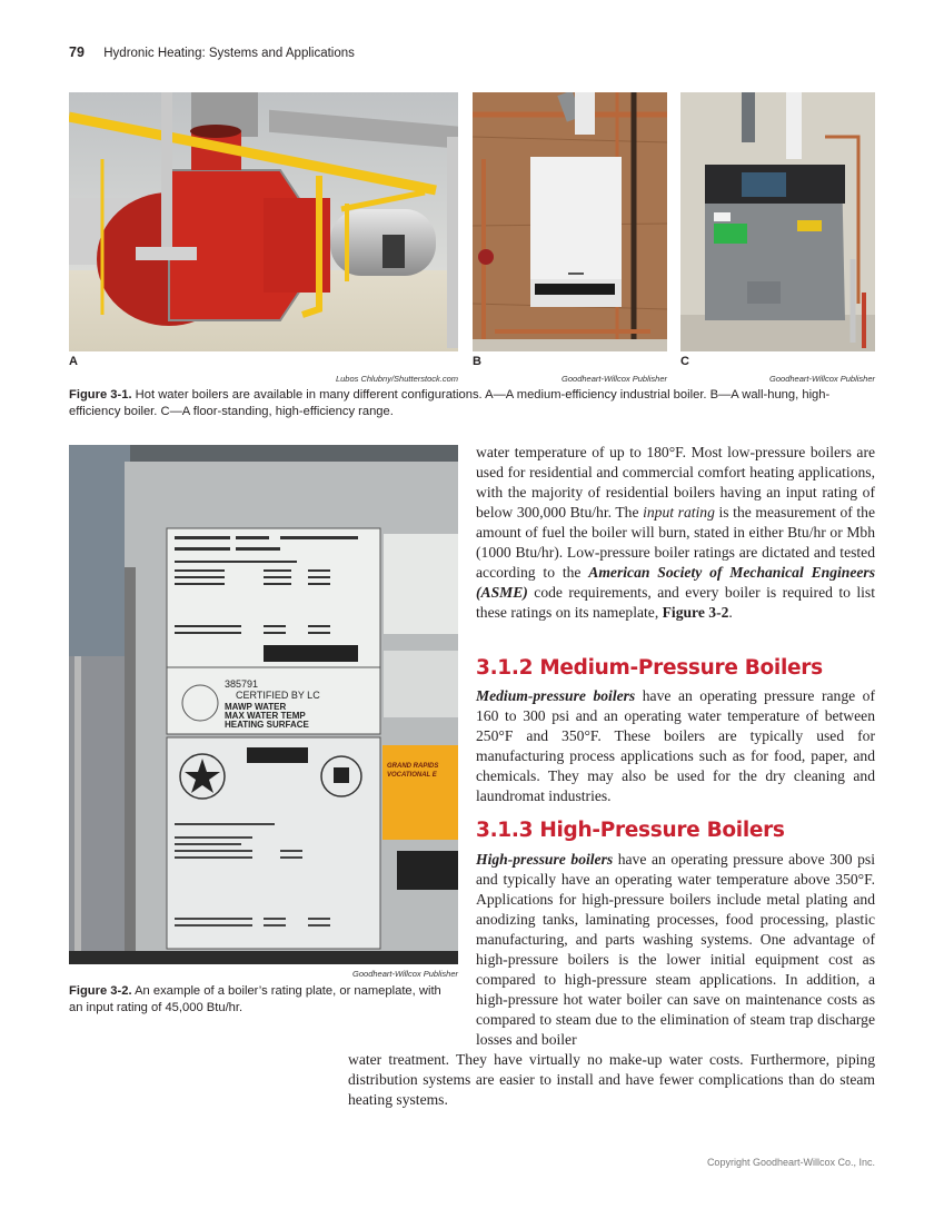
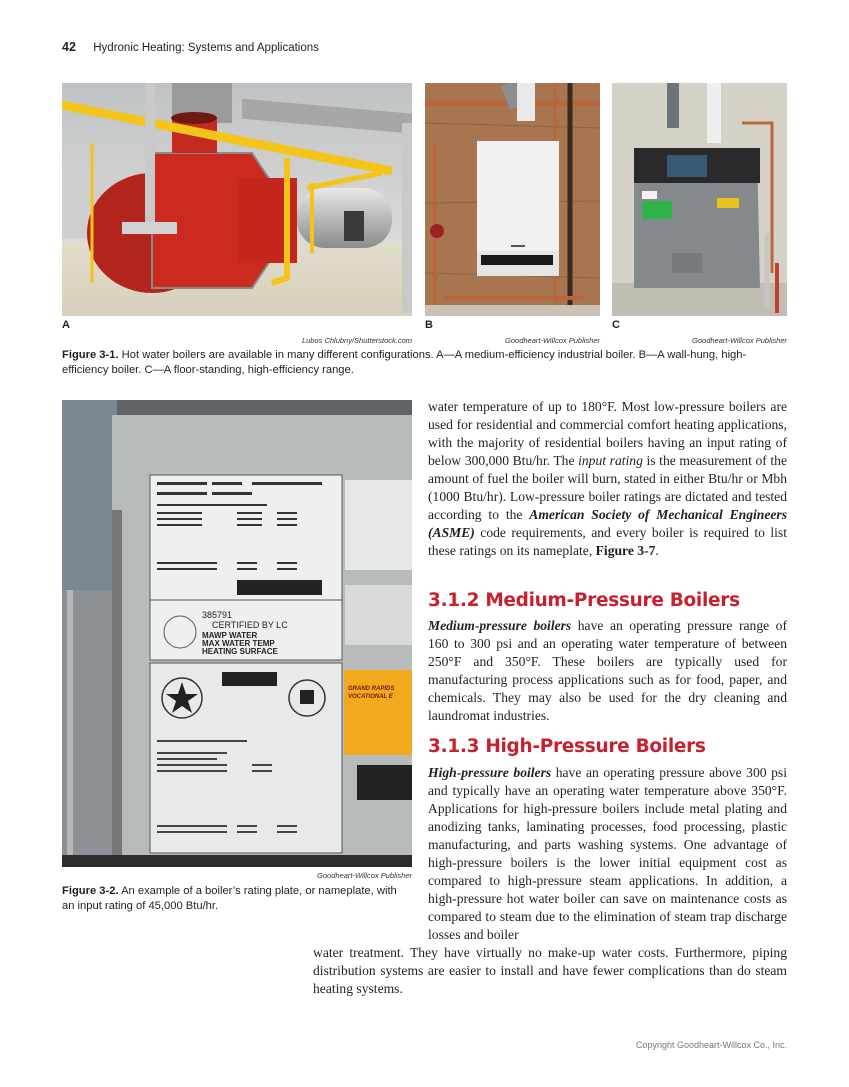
- 79 Hydronic Heating: Systems and Applications
+ 42 Hydronic Heating: Systems and Applications
  A
  Lubos Chlubny/Shutterstock.com
  B
  Goodheart-Willcox Publisher
  C
  Goodheart-Willcox Publisher
  Figure 3-1. Hot water boilers are available in many different configurations. A—A medium-efficiency industrial boiler. B—A wall-hung, high-efficiency boiler. C—A floor-standing, high-efficiency range.
  385791
  CERTIFIED BY LC
  MAWP WATER
  MAX WATER TEMP
  HEATING SURFACE
  Goodheart-Willcox Publisher
  Figure 3-2. An example of a boiler’s rating plate, or nameplate, with an input rating of 45,000 Btu/hr.
- water temperature of up to 180°F. Most low-pressure boilers are used for residential and commercial comfort heating applications, with the majority of residential boilers having an input rating of below 300,000 Btu/hr. The input rating is the measurement of the amount of fuel the boiler will burn, stated in either Btu/hr or Mbh (1000 Btu/hr). Low-pressure boiler ratings are dictated and tested according to the American Society of Mechanical Engineers (ASME) code requirements, and every boiler is required to list these ratings on its nameplate, Figure 3-2.
+ water temperature of up to 180°F. Most low-pressure boilers are used for residential and commercial comfort heating applications, with the majority of residential boilers having an input rating of below 300,000 Btu/hr. The input rating is the measurement of the amount of fuel the boiler will burn, stated in either Btu/hr or Mbh (1000 Btu/hr). Low-pressure boiler ratings are dictated and tested according to the American Society of Mechanical Engineers (ASME) code requirements, and every boiler is required to list these ratings on its nameplate, Figure 3-7.
  3.1.2 Medium-Pressure Boilers
  Medium-pressure boilers have an operating pressure range of 160 to 300 psi and an operating water temperature of between 250°F and 350°F. These boilers are typically used for manufacturing process applications such as for food, paper, and chemicals. They may also be used for the dry cleaning and laundromat industries.
  3.1.3 High-Pressure Boilers
  High-pressure boilers have an operating pressure above 300 psi and typically have an operating water temperature above 350°F. Applications for high-pressure boilers include metal plating and anodizing tanks, laminating processes, food processing, plastic manufacturing, and parts washing systems. One advantage of high-pressure boilers is the lower initial equipment cost as compared to high-pressure steam applications. In addition, a high-pressure hot water boiler can save on maintenance costs as compared to steam due to the elimination of steam trap discharge losses and boiler
  water treatment. They have virtually no make-up water costs. Furthermore, piping distribution systems are easier to install and have fewer complications than do steam heating systems.
  Copyright Goodheart-Willcox Co., Inc.
